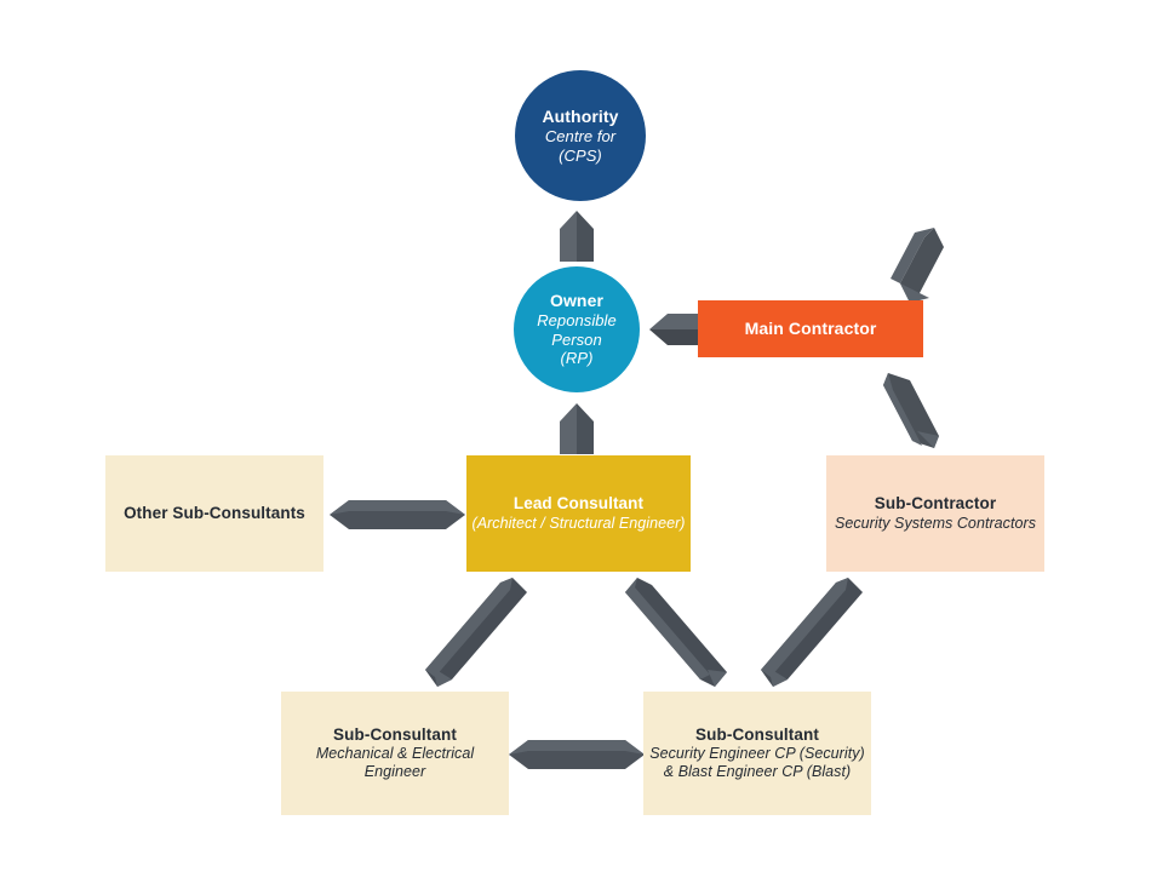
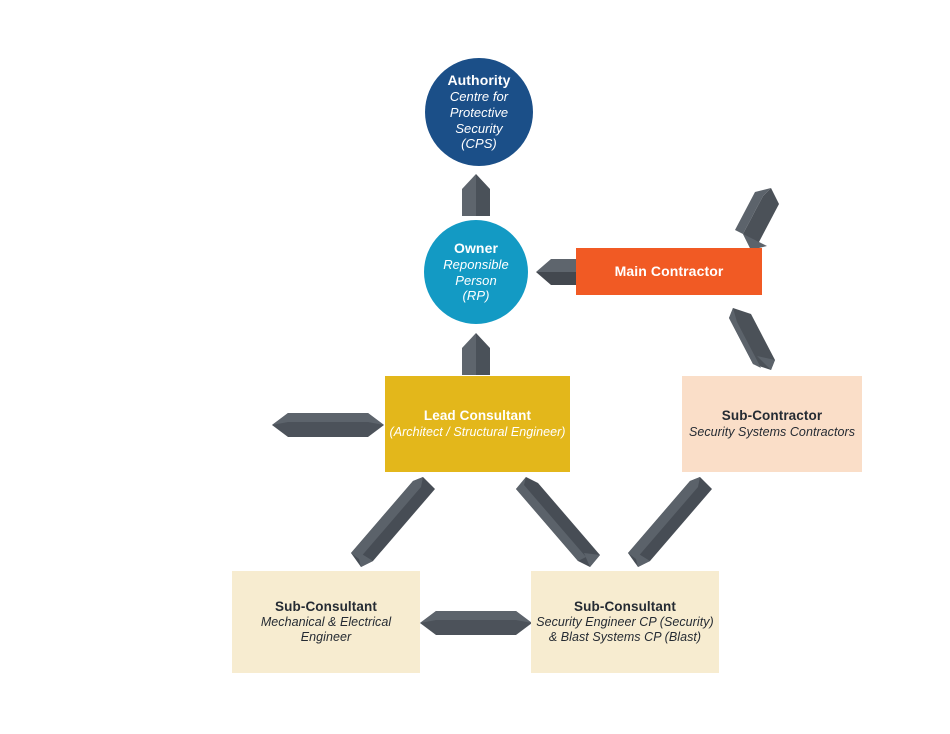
  Authority
  Centre for
+ Protective Security
  (CPS)
  Owner
  Reponsible Person
  (RP)
  Main Contractor
  Sub-Contractor
  Security Systems Contractors
  Lead Consultant
  (Architect / Structural Engineer)
- Other Sub-Consultants
  Sub-Consultant
  Mechanical & Electrical
  Engineer
  Sub-Consultant
  Security Engineer CP (Security)
- & Blast Engineer CP (Blast)
+ & Blast Systems CP (Blast)
